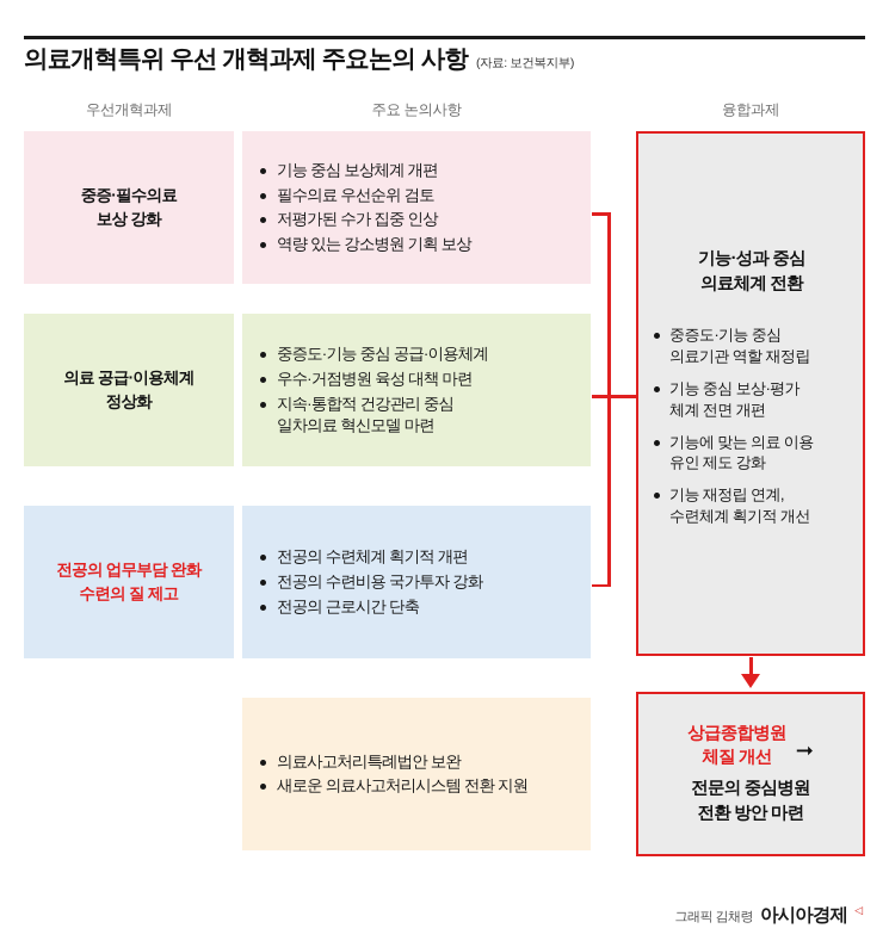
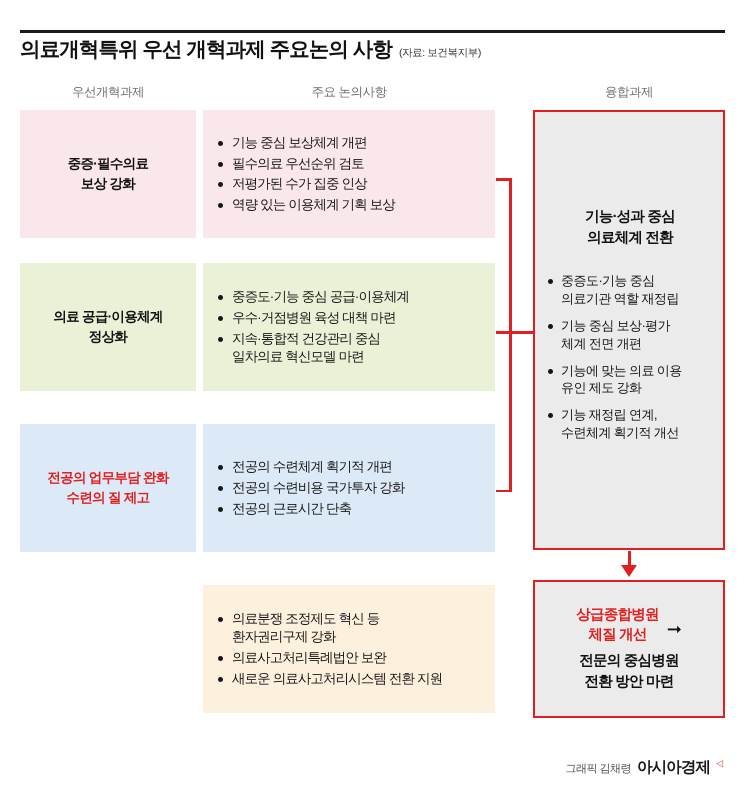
  의료개혁특위 우선 개혁과제 주요논의 사항
  (자료: 보건복지부)
  우선개혁과제
  주요 논의사항
  융합과제
  중증·필수의료
  보상 강화
  기능 중심 보상체계 개편
  필수의료 우선순위 검토
  저평가된 수가 집중 인상
- 역량 있는 강소병원 기획 보상
+ 역량 있는 이용체계 기획 보상
  의료 공급·이용체계
  정상화
  중증도·기능 중심 공급·이용체계
  우수·거점병원 육성 대책 마련
  지속·통합적 건강관리 중심
  일차의료 혁신모델 마련
  전공의 업무부담 완화
  수련의 질 제고
  전공의 수련체계 획기적 개편
  전공의 수련비용 국가투자 강화
  전공의 근로시간 단축
+ 의료분쟁 조정제도 혁신 등
+ 환자권리구제 강화
  의료사고처리특례법안 보완
  새로운 의료사고처리시스템 전환 지원
  기능·성과 중심
  의료체계 전환
  중증도·기능 중심
  의료기관 역할 재정립
  기능 중심 보상·평가
  체계 전면 개편
  기능에 맞는 의료 이용
  유인 제도 강화
  기능 재정립 연계,
  수련체계 획기적 개선
  상급종합병원
  체질 개선
  ➞
  전문의 중심병원
  전환 방안 마련
  그래픽 김채령
  아시아경제
  ◁
